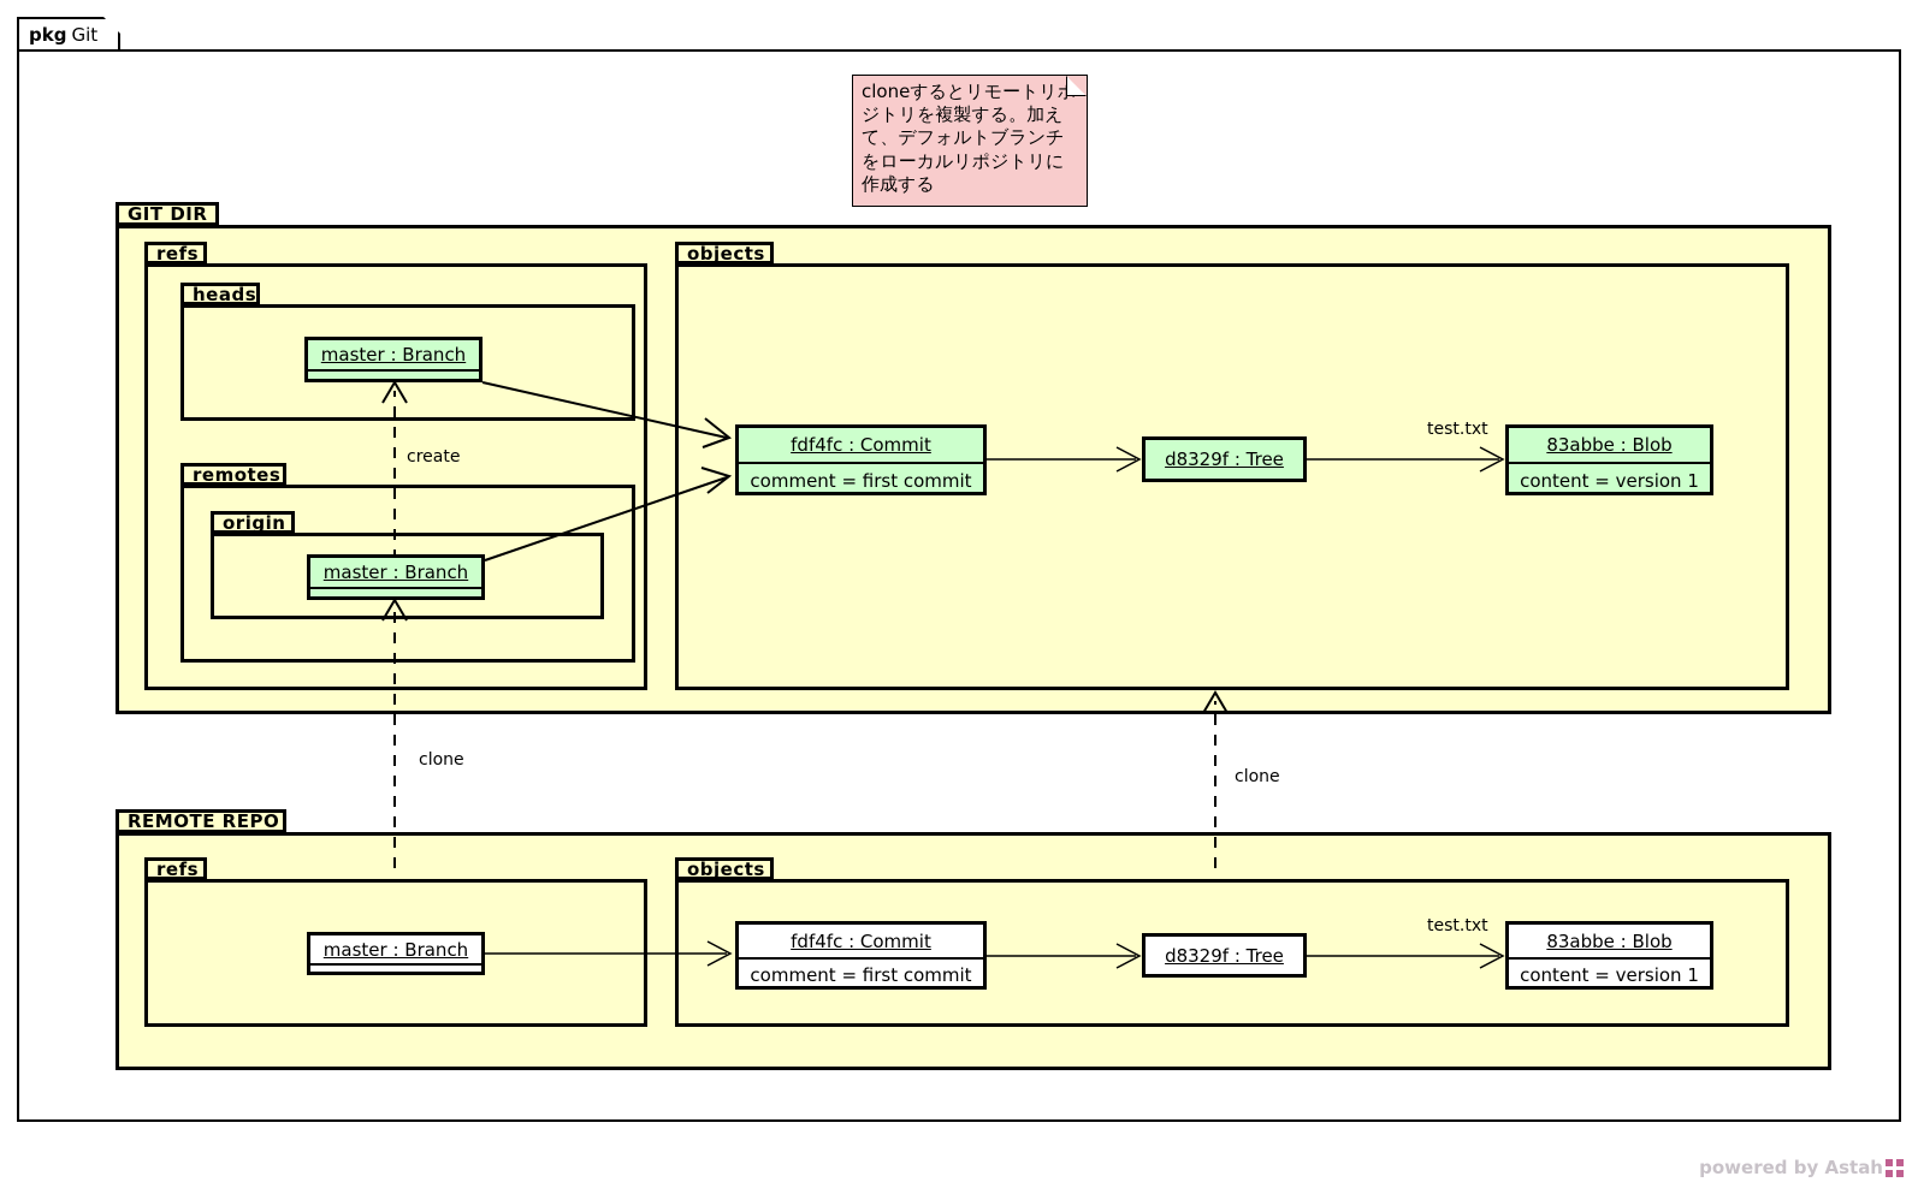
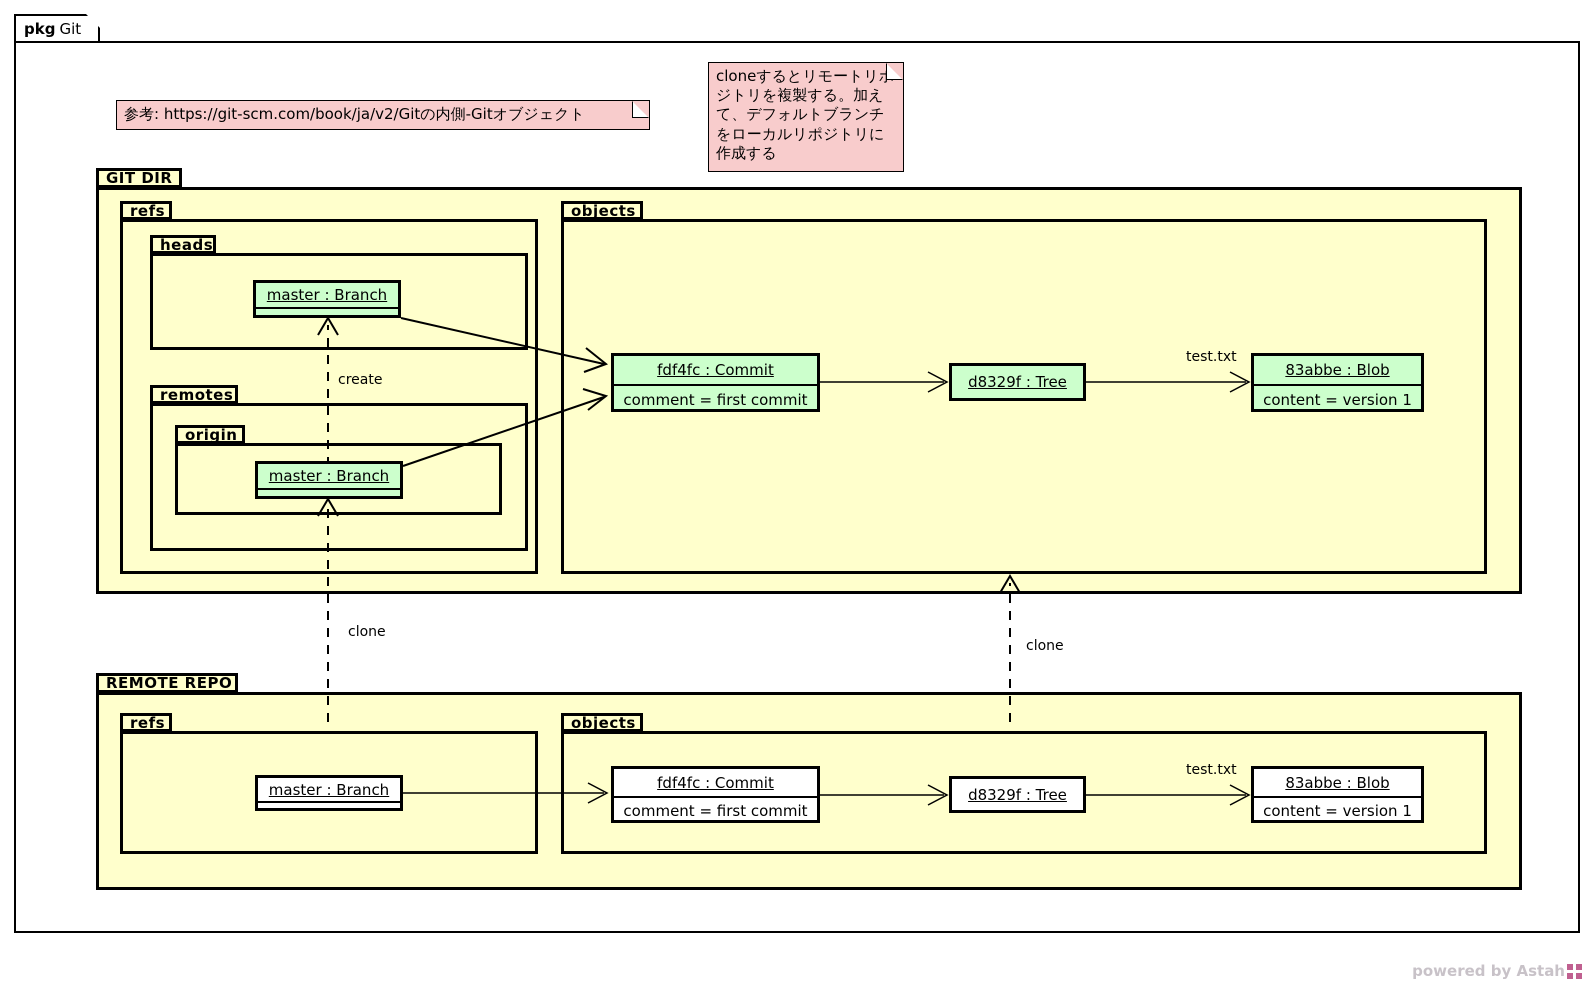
  pkg
  Git
+ 参考: https://git-scm.com/book/ja/v2/Gitの内側-Gitオブジェクト
  cloneするとリモートリジトリを複製する。加えて、デフォルトブランチをローカルリポジトリに作成する
  GIT DIR
  refs
  heads
  master : Branch
  remotes
  origin
  master : Branch
  objects
  fdf4fc : Commit
  comment = first commit
  d8329f : Tree
  83abbe : Blob
  content = version 1
  REMOTE REPO
  refs
  master : Branch
  objects
  fdf4fc : Commit
  comment = first commit
  d8329f : Tree
  83abbe : Blob
  content = version 1
  create
  clone
  clone
  test.txt
  test.txt
  powered by Astah
